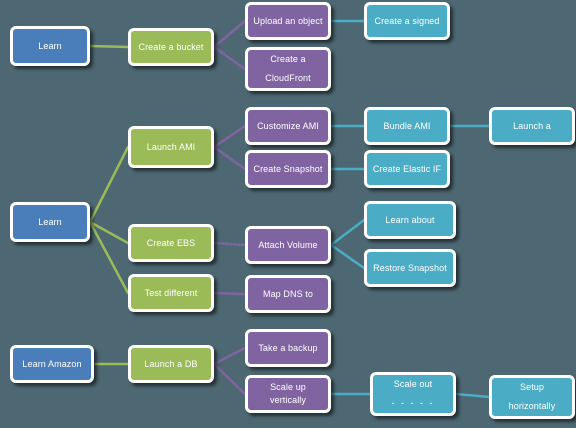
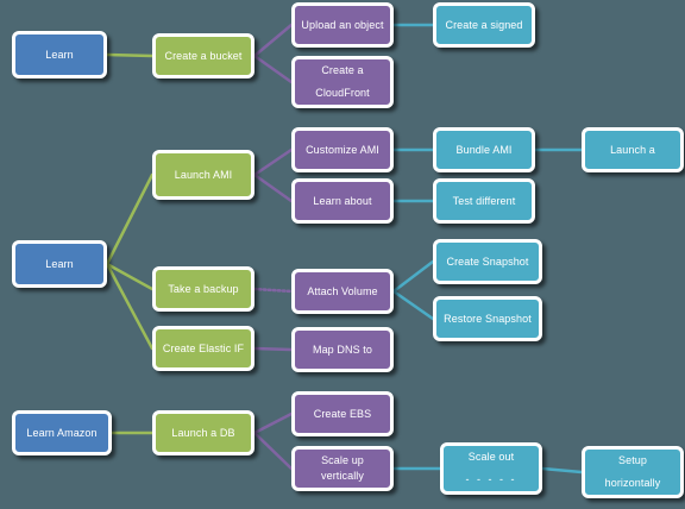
  Learn
  Create a bucket
  Upload an object
  Create a signed
  Create a
  CloudFront
  Launch AMI
  Customize AMI
- Create Snapshot
+ Learn about
  Bundle AMI
- Create Elastic IF
+ Test different
  Launch a
  Learn
- Create EBS
+ Take a backup
- Test different
+ Create Elastic IF
  Attach Volume
  Map DNS to
- Learn about
+ Create Snapshot
  Restore Snapshot
  Learn Amazon
  Launch a DB
- Take a backup
+ Create EBS
  Scale up vertically
  Scale out
  - - - - -
  Setup
  horizontally
